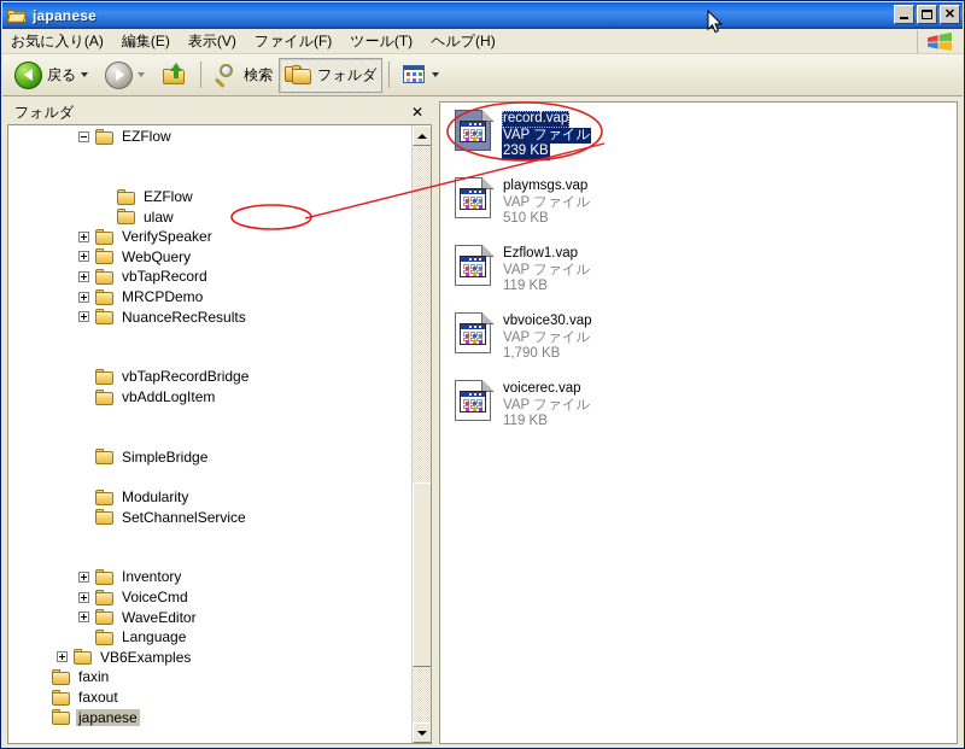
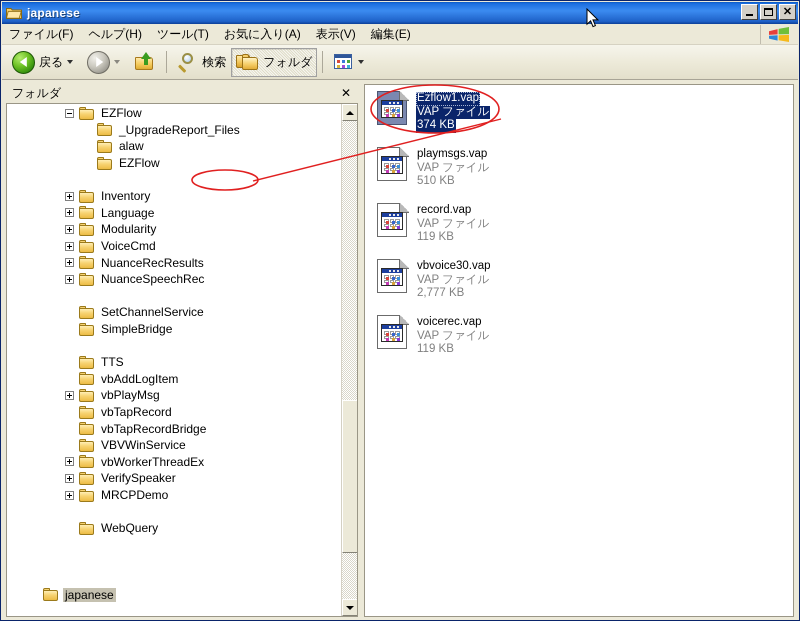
  japanese
  ✕
- お気に入り(A)
+ ファイル(F)
- 編集(E)
+ ヘルプ(H)
- 表示(V)
+ ツール(T)
- ファイル(F)
+ お気に入り(A)
- ツール(T)
+ 表示(V)
- ヘルプ(H)
+ 編集(E)
  戻る
  検索
  フォルダ
  フォルダ
  ✕
  EZFlow
+ _UpgradeReport_Files
+ alaw
  EZFlow
- ulaw
- VerifySpeaker
+ Inventory
- WebQuery
+ Language
- vbTapRecord
+ Modularity
- MRCPDemo
+ VoiceCmd
  NuanceRecResults
+ NuanceSpeechRec
- vbTapRecordBridge
+ SetChannelService
- vbAddLogItem
+ SimpleBridge
+ TTS
- SimpleBridge
+ vbAddLogItem
+ vbPlayMsg
- Modularity
+ vbTapRecord
- SetChannelService
+ vbTapRecordBridge
+ VBVWinService
+ vbWorkerThreadEx
- Inventory
+ VerifySpeaker
- VoiceCmd
+ MRCPDemo
- WaveEditor
- Language
+ WebQuery
- VB6Examples
- faxin
- faxout
  japanese
- record.vap
+ Ezflow1.vap
  VAP ファイル
- 239 KB
+ 374 KB
  playmsgs.vap
  VAP ファイル
  510 KB
- Ezflow1.vap
+ record.vap
  VAP ファイル
  119 KB
  vbvoice30.vap
  VAP ファイル
- 1,790 KB
+ 2,777 KB
  voicerec.vap
  VAP ファイル
  119 KB
